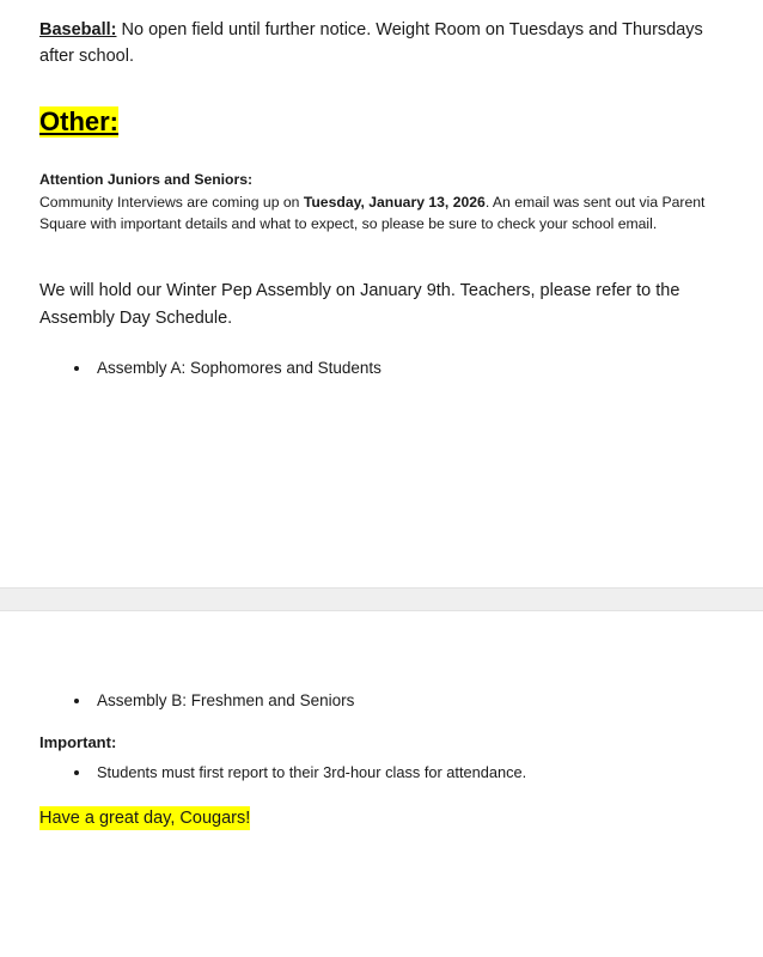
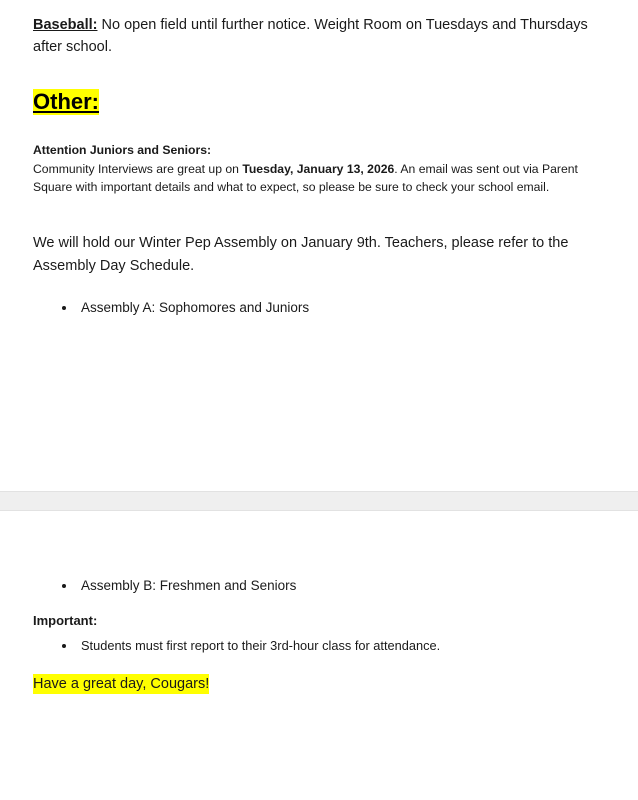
  Baseball: No open field until further notice. Weight Room on Tuesdays and Thursdays after school.
  Other:
  Attention Juniors and Seniors:
- Community Interviews are coming up on Tuesday, January 13, 2026. An email was sent out via Parent Square with important details and what to expect, so please be sure to check your school email.
+ Community Interviews are great up on Tuesday, January 13, 2026. An email was sent out via Parent Square with important details and what to expect, so please be sure to check your school email.
  We will hold our Winter Pep Assembly on January 9th. Teachers, please refer to the Assembly Day Schedule.
- Assembly A: Sophomores and Students
+ Assembly A: Sophomores and Juniors
  Assembly B: Freshmen and Seniors
  Important:
  Students must first report to their 3rd-hour class for attendance.
  Have a great day, Cougars!
